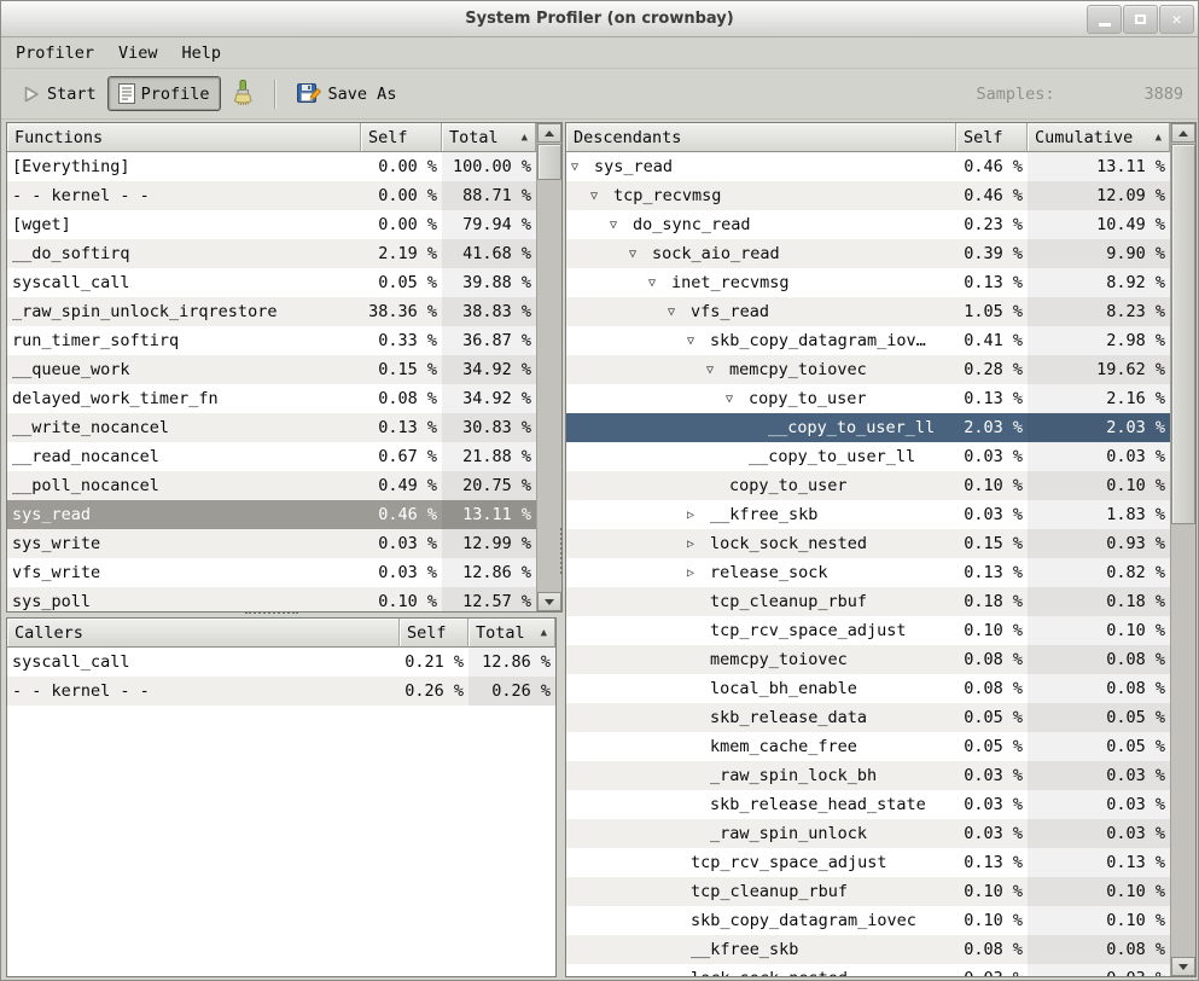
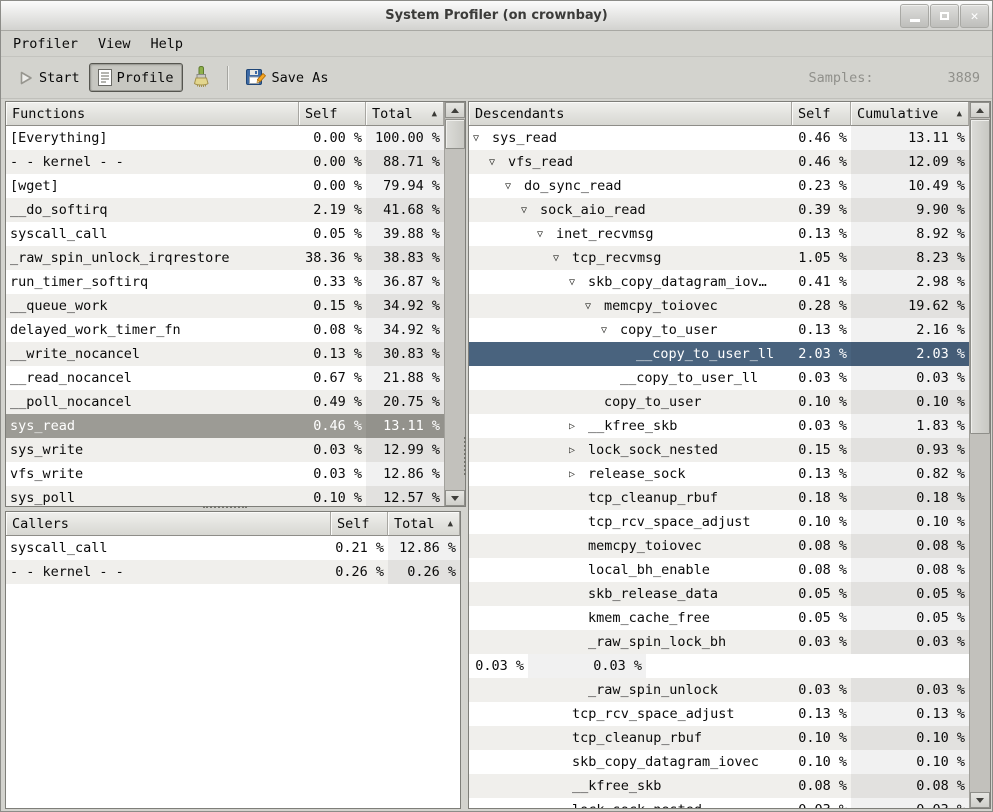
  System Profiler (on crownbay)
  ✕
  Profiler
  View
  Help
  Start
  Profile
  Save As
  Samples:
  3889
  Functions
  Self
  Total
  ▲
  [Everything]
  0.00 %
  100.00 %
  - - kernel - -
  0.00 %
  88.71 %
  [wget]
  0.00 %
  79.94 %
  __do_softirq
  2.19 %
  41.68 %
  syscall_call
  0.05 %
  39.88 %
  _raw_spin_unlock_irqrestore
  38.36 %
  38.83 %
  run_timer_softirq
  0.33 %
  36.87 %
  __queue_work
  0.15 %
  34.92 %
  delayed_work_timer_fn
  0.08 %
  34.92 %
  __write_nocancel
  0.13 %
  30.83 %
  __read_nocancel
  0.67 %
  21.88 %
  __poll_nocancel
  0.49 %
  20.75 %
  sys_read
  0.46 %
  13.11 %
  sys_write
  0.03 %
  12.99 %
  vfs_write
  0.03 %
  12.86 %
  sys_poll
  0.10 %
  12.57 %
  Callers
  Self
  Total
  ▲
  syscall_call
  0.21 %
  12.86 %
  - - kernel - -
  0.26 %
  0.26 %
  Descendants
  Self
  Cumulative
  ▲
  ▽
  sys_read
  0.46 %
  13.11 %
  ▽
- tcp_recvmsg
+ vfs_read
  0.46 %
  12.09 %
  ▽
  do_sync_read
  0.23 %
  10.49 %
  ▽
  sock_aio_read
  0.39 %
  9.90 %
  ▽
  inet_recvmsg
  0.13 %
  8.92 %
  ▽
- vfs_read
+ tcp_recvmsg
  1.05 %
  8.23 %
  ▽
  skb_copy_datagram_iov…
  0.41 %
  2.98 %
  ▽
  memcpy_toiovec
  0.28 %
  19.62 %
  ▽
  copy_to_user
  0.13 %
  2.16 %
  __copy_to_user_ll
  2.03 %
  2.03 %
  __copy_to_user_ll
  0.03 %
  0.03 %
  copy_to_user
  0.10 %
  0.10 %
  ▷
  __kfree_skb
  0.03 %
  1.83 %
  ▷
  lock_sock_nested
  0.15 %
  0.93 %
  ▷
  release_sock
  0.13 %
  0.82 %
  tcp_cleanup_rbuf
  0.18 %
  0.18 %
  tcp_rcv_space_adjust
  0.10 %
  0.10 %
  memcpy_toiovec
  0.08 %
  0.08 %
  local_bh_enable
  0.08 %
  0.08 %
  skb_release_data
  0.05 %
  0.05 %
  kmem_cache_free
  0.05 %
  0.05 %
  _raw_spin_lock_bh
  0.03 %
  0.03 %
- skb_release_head_state
  0.03 %
  0.03 %
  _raw_spin_unlock
  0.03 %
  0.03 %
  tcp_rcv_space_adjust
  0.13 %
  0.13 %
  tcp_cleanup_rbuf
  0.10 %
  0.10 %
  skb_copy_datagram_iovec
  0.10 %
  0.10 %
  __kfree_skb
  0.08 %
  0.08 %
